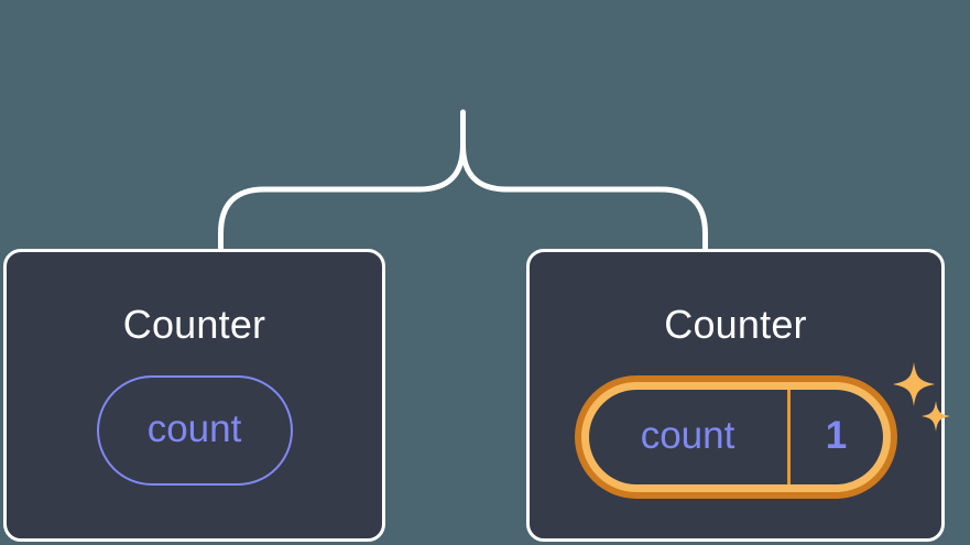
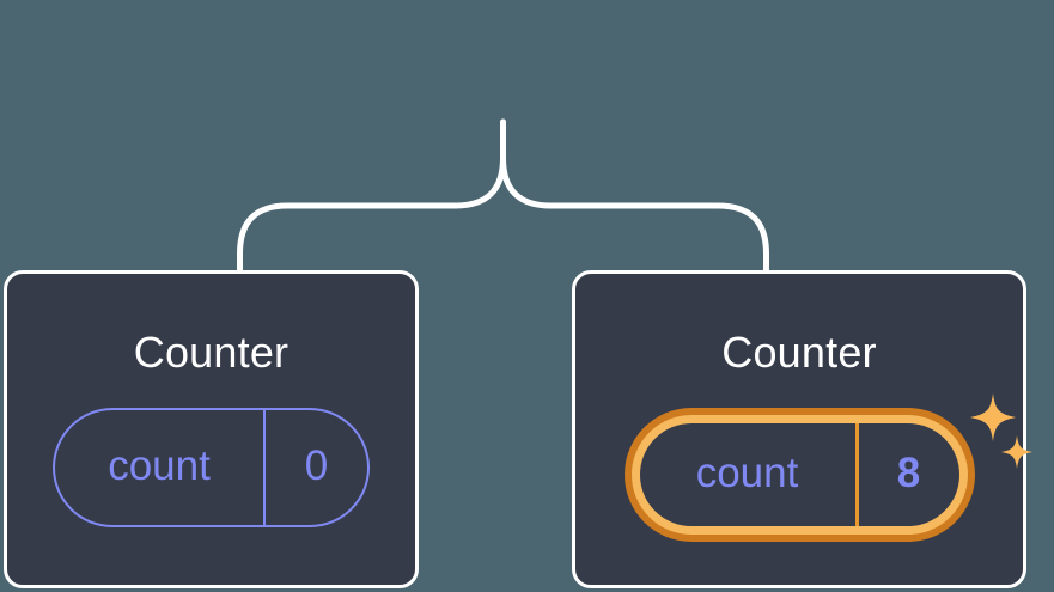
  Counter
  count
+ 0
  Counter
  count
- 1
+ 8
